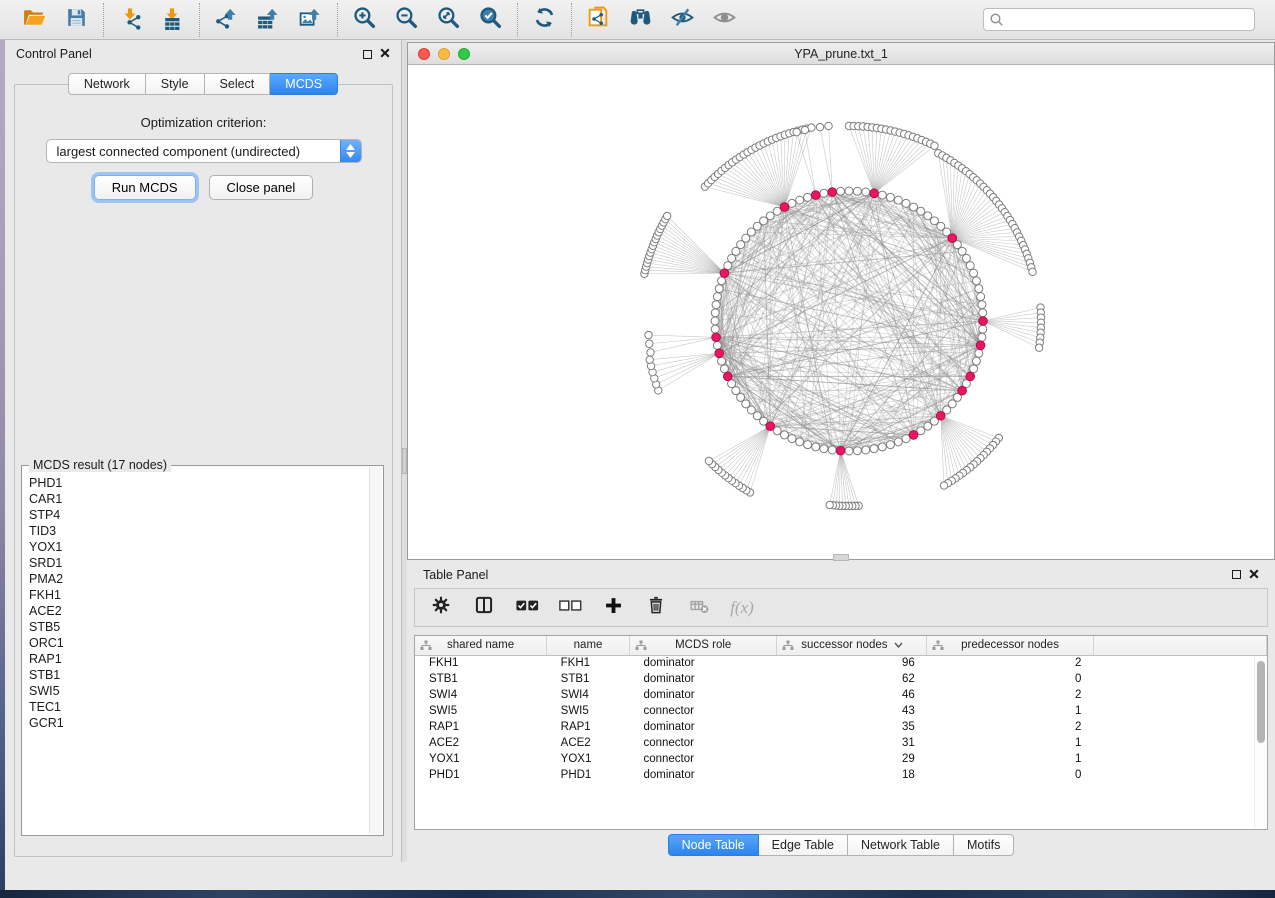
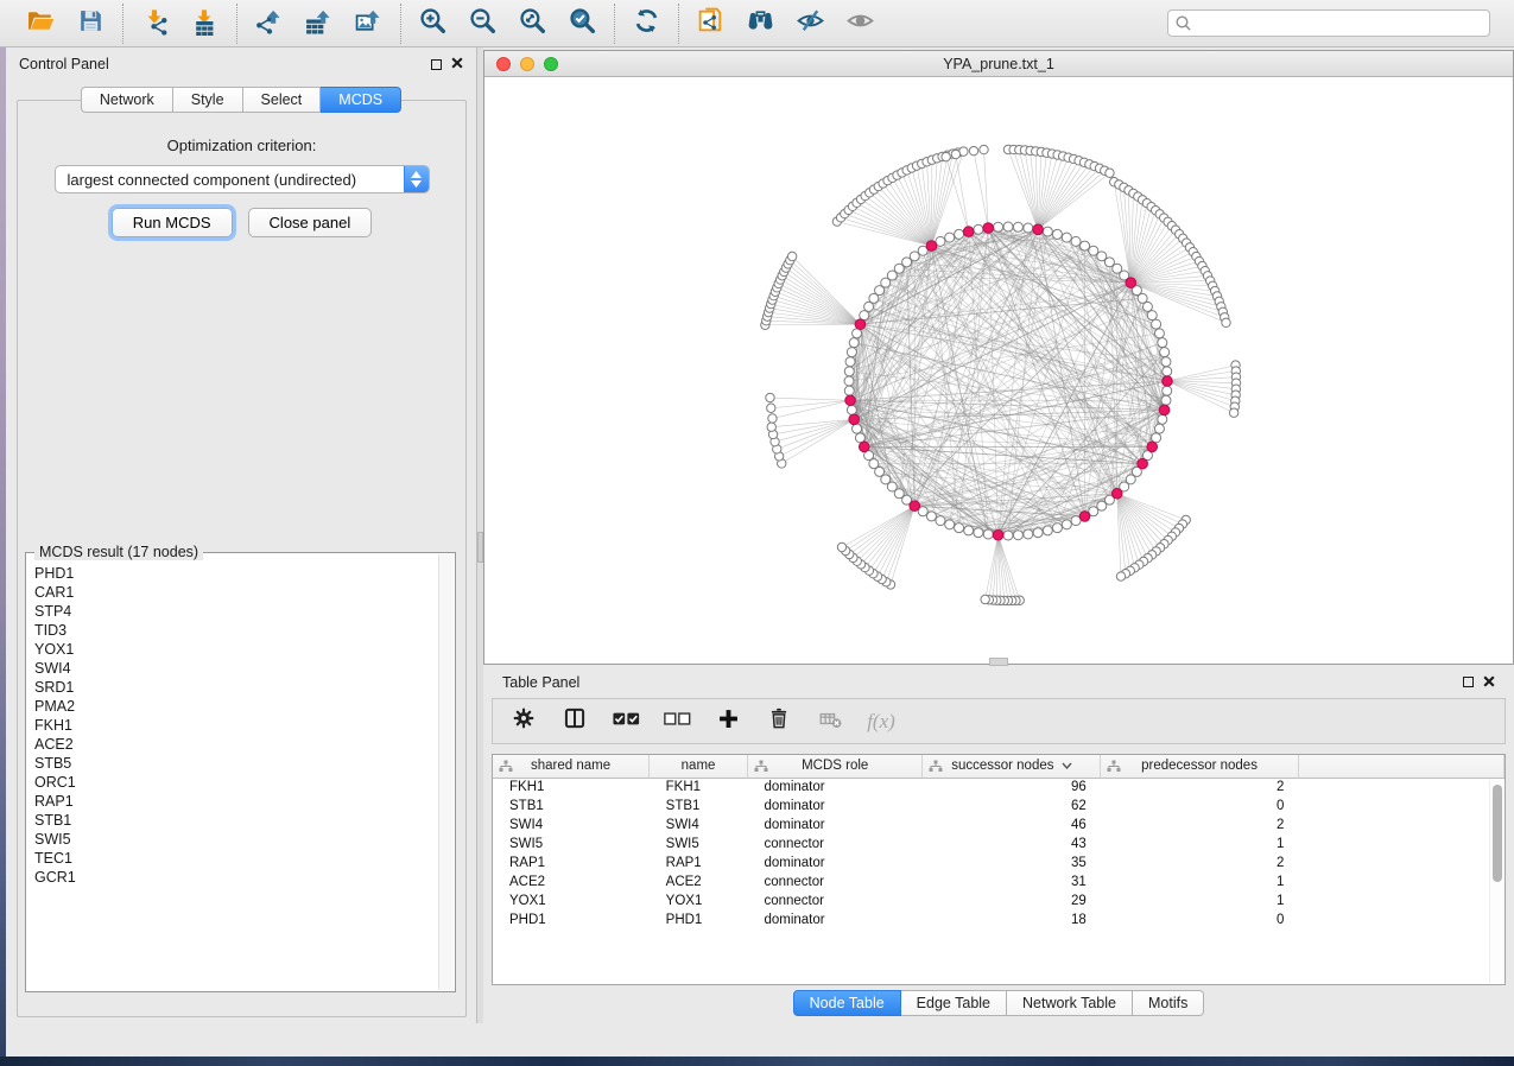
  Control Panel
  Network
  Style
  Select
  MCDS
  Optimization criterion:
  largest connected component (undirected)
  Run MCDS
  Close panel
  MCDS result (17 nodes)
  PHD1
  CAR1
  STP4
  TID3
  YOX1
+ SWI4
  SRD1
  PMA2
  FKH1
  ACE2
  STB5
  ORC1
  RAP1
  STB1
  SWI5
  TEC1
  GCR1
  YPA_prune.txt_1
  Table Panel
  f(x)
  shared name	name	MCDS role	successor nodes	predecessor nodes
  FKH1	FKH1	dominator	96	2
  STB1	STB1	dominator	62	0
  SWI4	SWI4	dominator	46	2
  SWI5	SWI5	connector	43	1
  RAP1	RAP1	dominator	35	2
  ACE2	ACE2	connector	31	1
  YOX1	YOX1	connector	29	1
  PHD1	PHD1	dominator	18	0
  Node Table
  Edge Table
  Network Table
  Motifs
